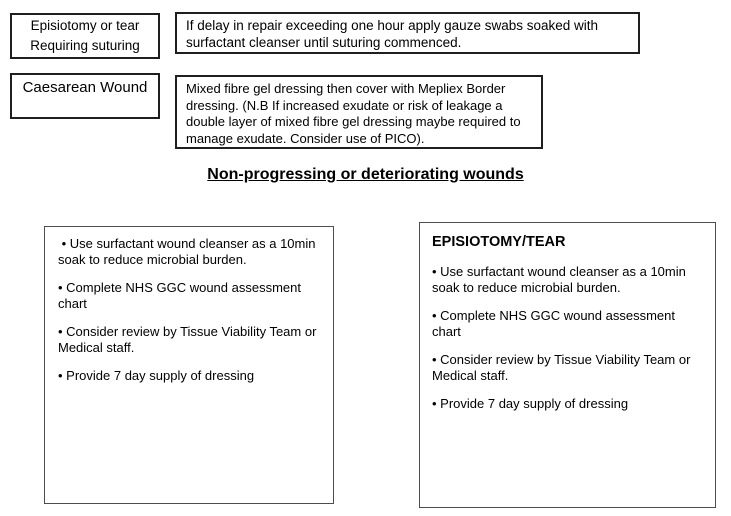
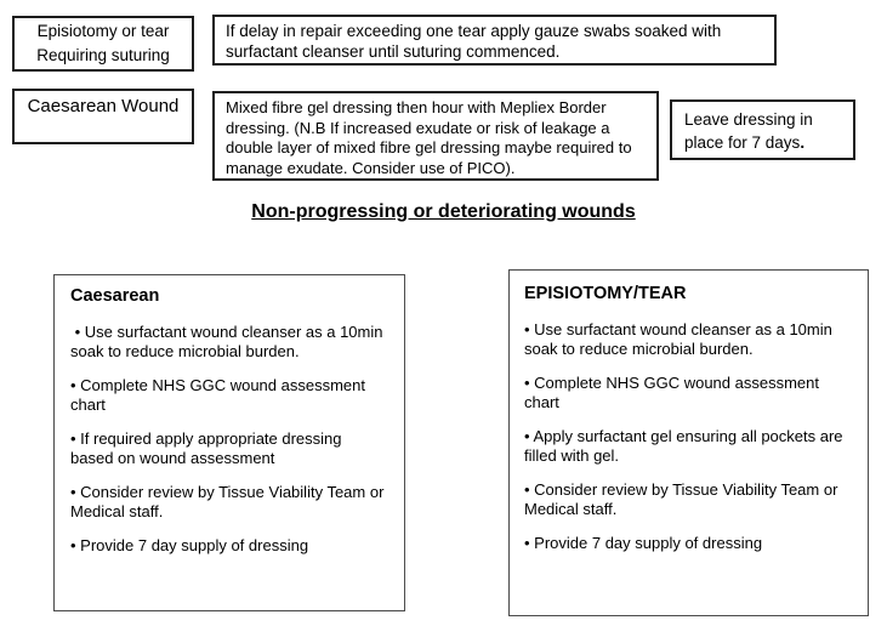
  Episiotomy or tear
  Requiring suturing
- If delay in repair exceeding one hour apply gauze swabs soaked with surfactant cleanser until suturing commenced.
+ If delay in repair exceeding one tear apply gauze swabs soaked with surfactant cleanser until suturing commenced.
  Caesarean Wound
- Mixed fibre gel dressing then cover with Mepliex Border dressing. (N.B If increased exudate or risk of leakage a double layer of mixed fibre gel dressing maybe required to manage exudate. Consider use of PICO).
+ Mixed fibre gel dressing then hour with Mepliex Border dressing. (N.B If increased exudate or risk of leakage a double layer of mixed fibre gel dressing maybe required to manage exudate. Consider use of PICO).
+ Leave dressing in place for 7 days.
  Non-progressing or deteriorating wounds
+ Caesarean
  • Use surfactant wound cleanser as a 10min soak to reduce microbial burden.
  • Complete NHS GGC wound assessment chart
+ • If required apply appropriate dressing based on wound assessment
  • Consider review by Tissue Viability Team or Medical staff.
  • Provide 7 day supply of dressing
  EPISIOTOMY/TEAR
  • Use surfactant wound cleanser as a 10min soak to reduce microbial burden.
  • Complete NHS GGC wound assessment chart
+ • Apply surfactant gel ensuring all pockets are filled with gel.
  • Consider review by Tissue Viability Team or Medical staff.
  • Provide 7 day supply of dressing
